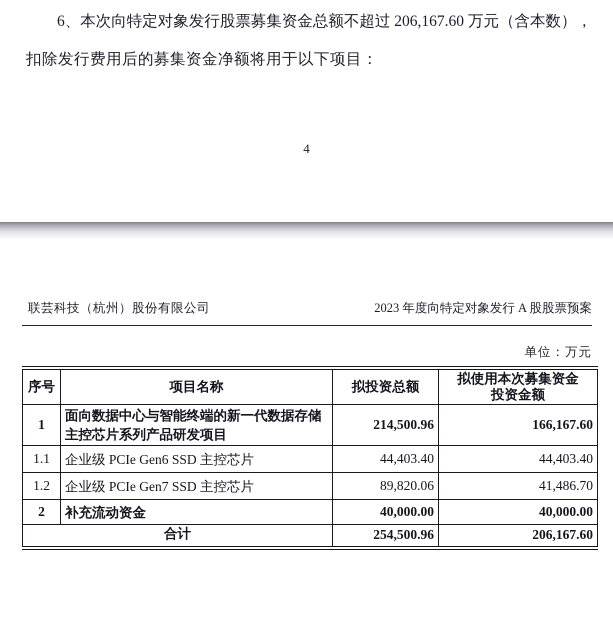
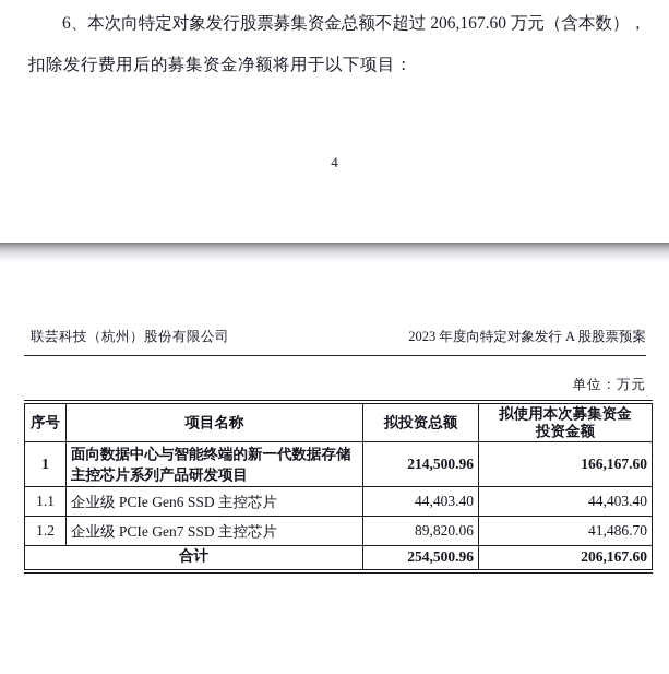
  6、本次向特定对象发行股票募集资金总额不超过 206,167.60 万元（含本数），
  扣除发行费用后的募集资金净额将用于以下项目：
  4
  联芸科技（杭州）股份有限公司
  2023 年度向特定对象发行 A 股股票预案
  单位：万元
  序号	项目名称	拟投资总额	拟使用本次募集资金 投资金额
  1	面向数据中心与智能终端的新一代数据存储主控芯片系列产品研发项目	214,500.96	166,167.60
  1.1	企业级 PCIe Gen6 SSD 主控芯片	44,403.40	44,403.40
  1.2	企业级 PCIe Gen7 SSD 主控芯片	89,820.06	41,486.70
- 2	补充流动资金	40,000.00	40,000.00
  合计	254,500.96	206,167.60
